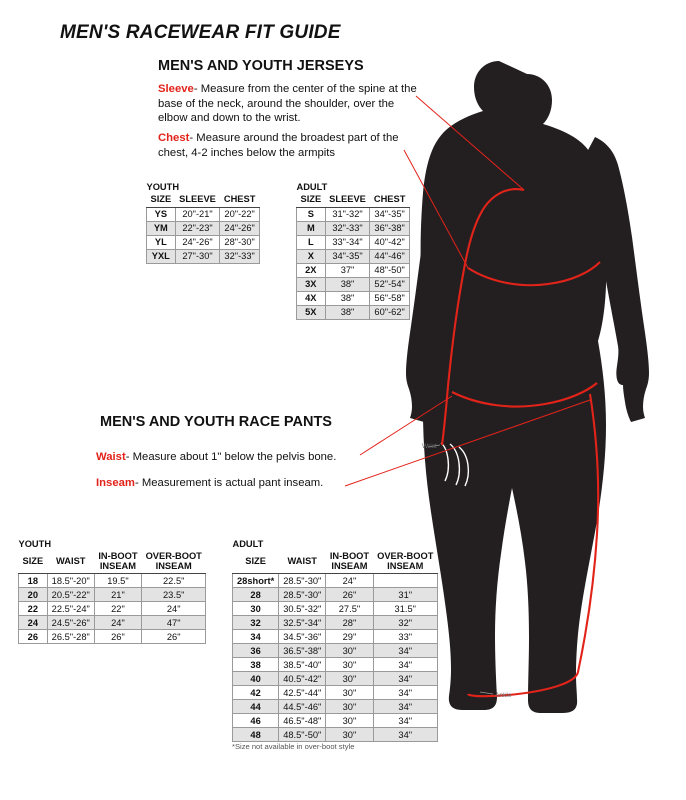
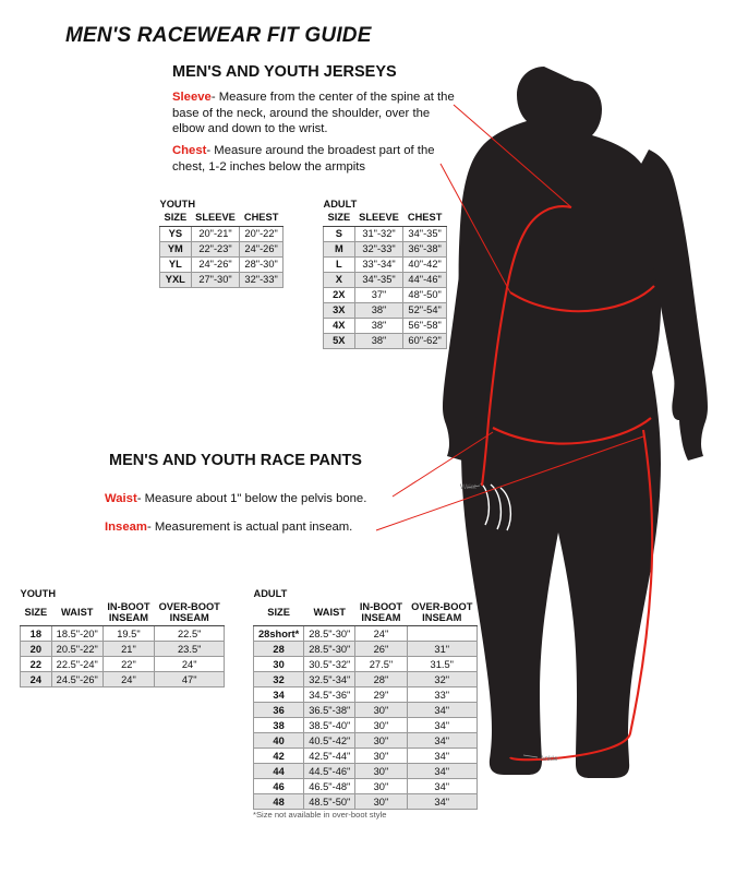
  MEN'S RACEWEAR FIT GUIDE
  MEN'S AND YOUTH JERSEYS
  MEN'S AND YOUTH RACE PANTS
  Sleeve- Measure from the center of the spine at the base of the neck, around the shoulder, over the elbow and down to the wrist.
- Chest- Measure around the broadest part of the chest, 4-2 inches below the armpits
+ Chest- Measure around the broadest part of the chest, 1-2 inches below the armpits
  Waist- Measure about 1" below the pelvis bone.
  Inseam- Measurement is actual pant inseam.
  YOUTH
  SIZE	SLEEVE	CHEST
  YS	20"-21"	20"-22"
  YM	22"-23"	24"-26"
  YL	24"-26"	28"-30"
  YXL	27"-30"	32"-33"
  ADULT
  SIZE	SLEEVE	CHEST
  S	31"-32"	34"-35"
  M	32"-33"	36"-38"
  L	33"-34"	40"-42"
  X	34"-35"	44"-46"
  2X	37"	48"-50"
  3X	38"	52"-54"
  4X	38"	56"-58"
  5X	38"	60"-62"
  YOUTH
  SIZE	WAIST	IN-BOOTINSEAM	OVER-BOOTINSEAM
  18	18.5"-20"	19.5"	22.5"
  20	20.5"-22"	21"	23.5"
  22	22.5"-24"	22"	24"
  24	24.5"-26"	24"	47"
- 26	26.5"-28"	26"	26"
  ADULT
  SIZE	WAIST	IN-BOOTINSEAM	OVER-BOOTINSEAM
  28short*	28.5"-30"	24"
  28	28.5"-30"	26"	31"
  30	30.5"-32"	27.5"	31.5"
  32	32.5"-34"	28"	32"
  34	34.5"-36"	29"	33"
  36	36.5"-38"	30"	34"
  38	38.5"-40"	30"	34"
  40	40.5"-42"	30"	34"
  42	42.5"-44"	30"	34"
  44	44.5"-46"	30"	34"
  46	46.5"-48"	30"	34"
  48	48.5"-50"	30"	34"
  *Size not available in over-boot style
